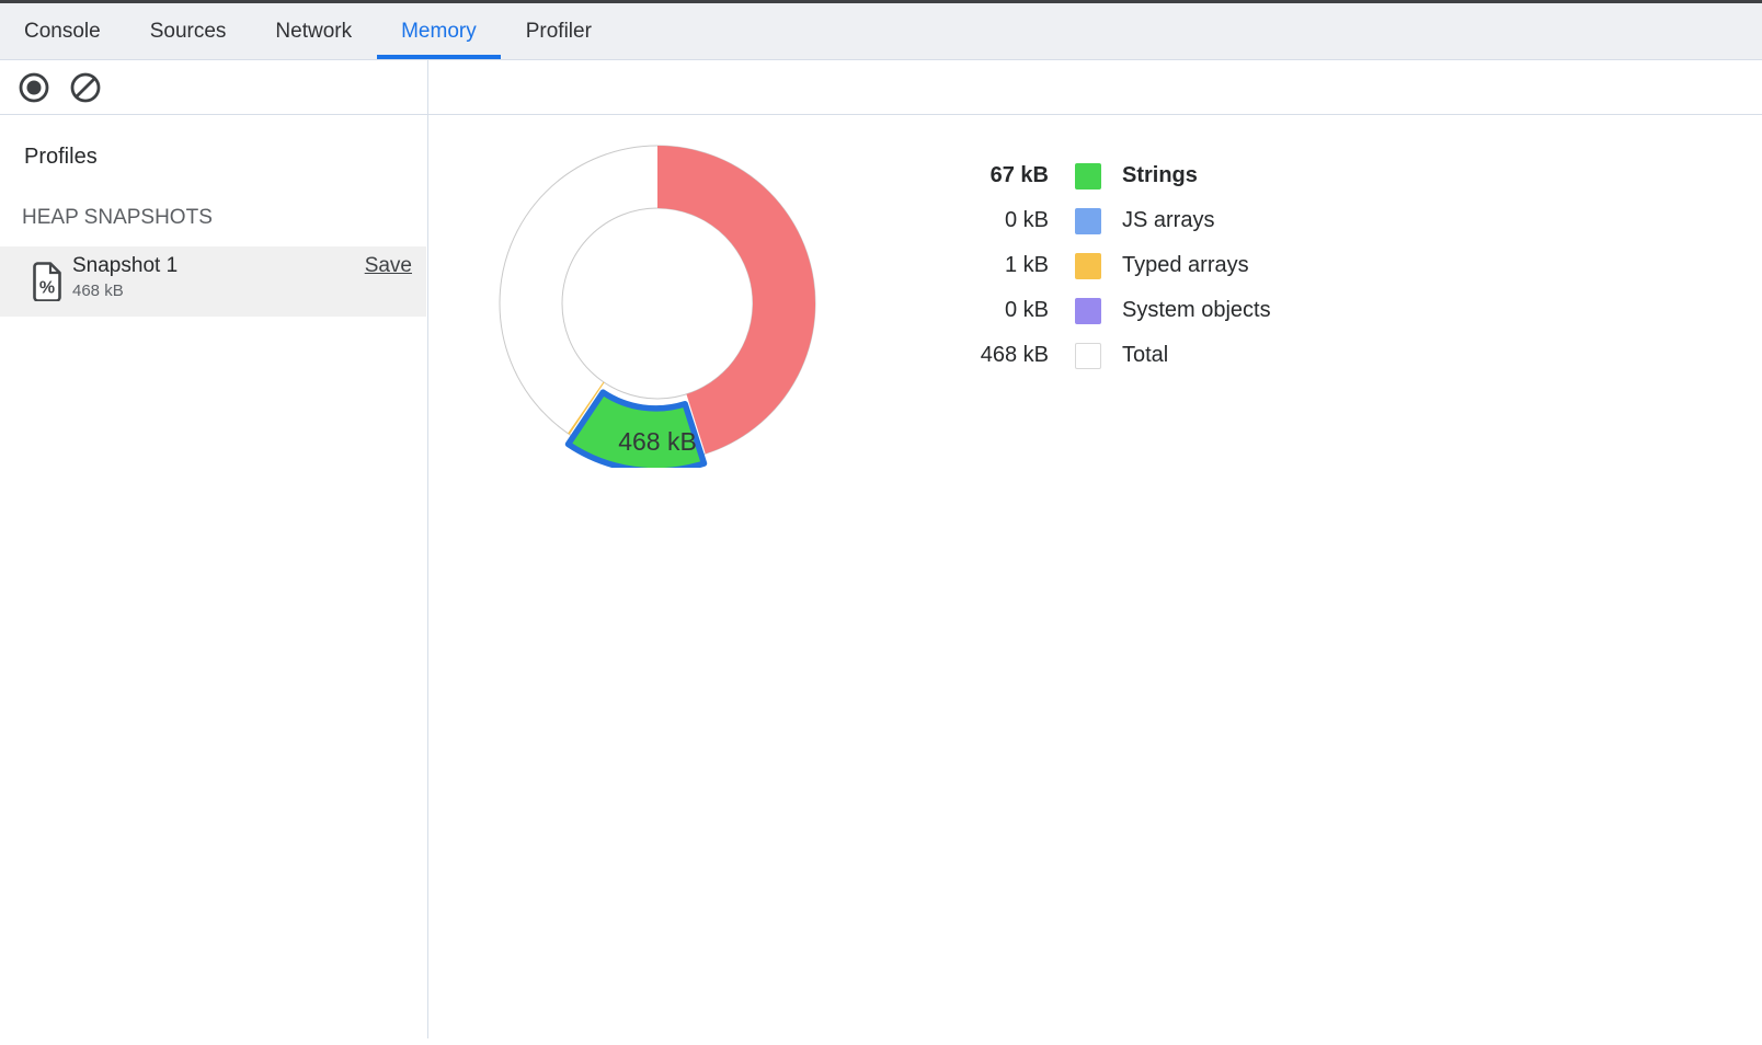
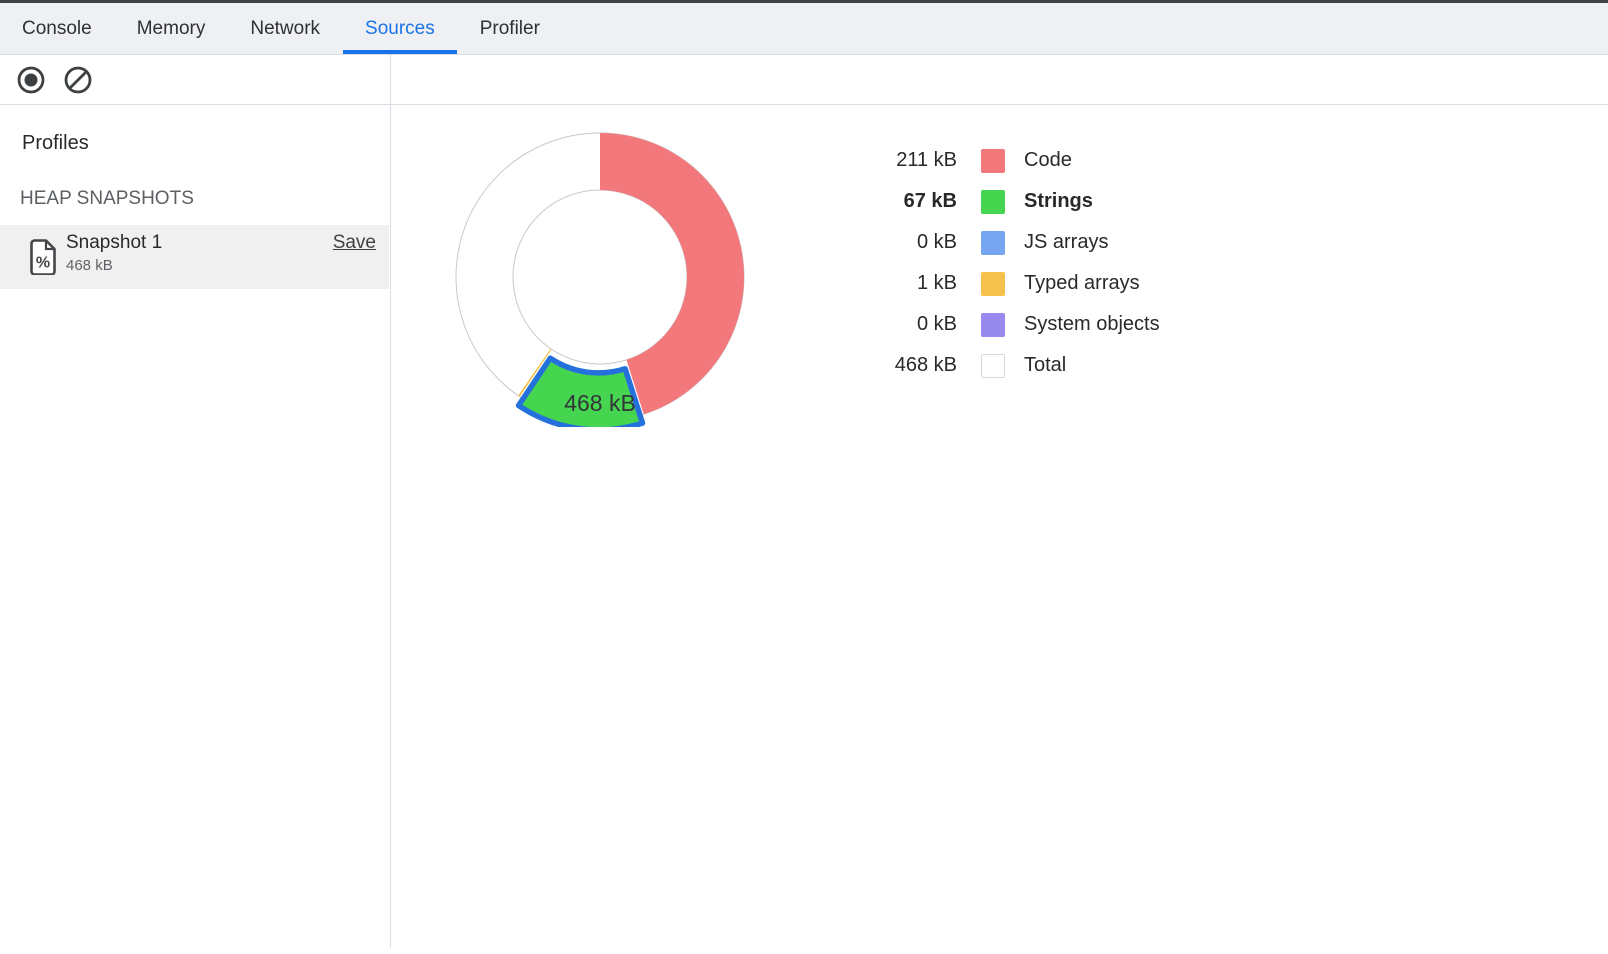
  Console
- Sources
+ Memory
  Network
- Memory
+ Sources
  Profiler
  Profiles
  HEAP SNAPSHOTS
  %
  Snapshot 1
  468 kB
  Save
  468 kB
+ 211 kB
+ Code
  67 kB
  Strings
  0 kB
  JS arrays
  1 kB
  Typed arrays
  0 kB
  System objects
  468 kB
  Total
